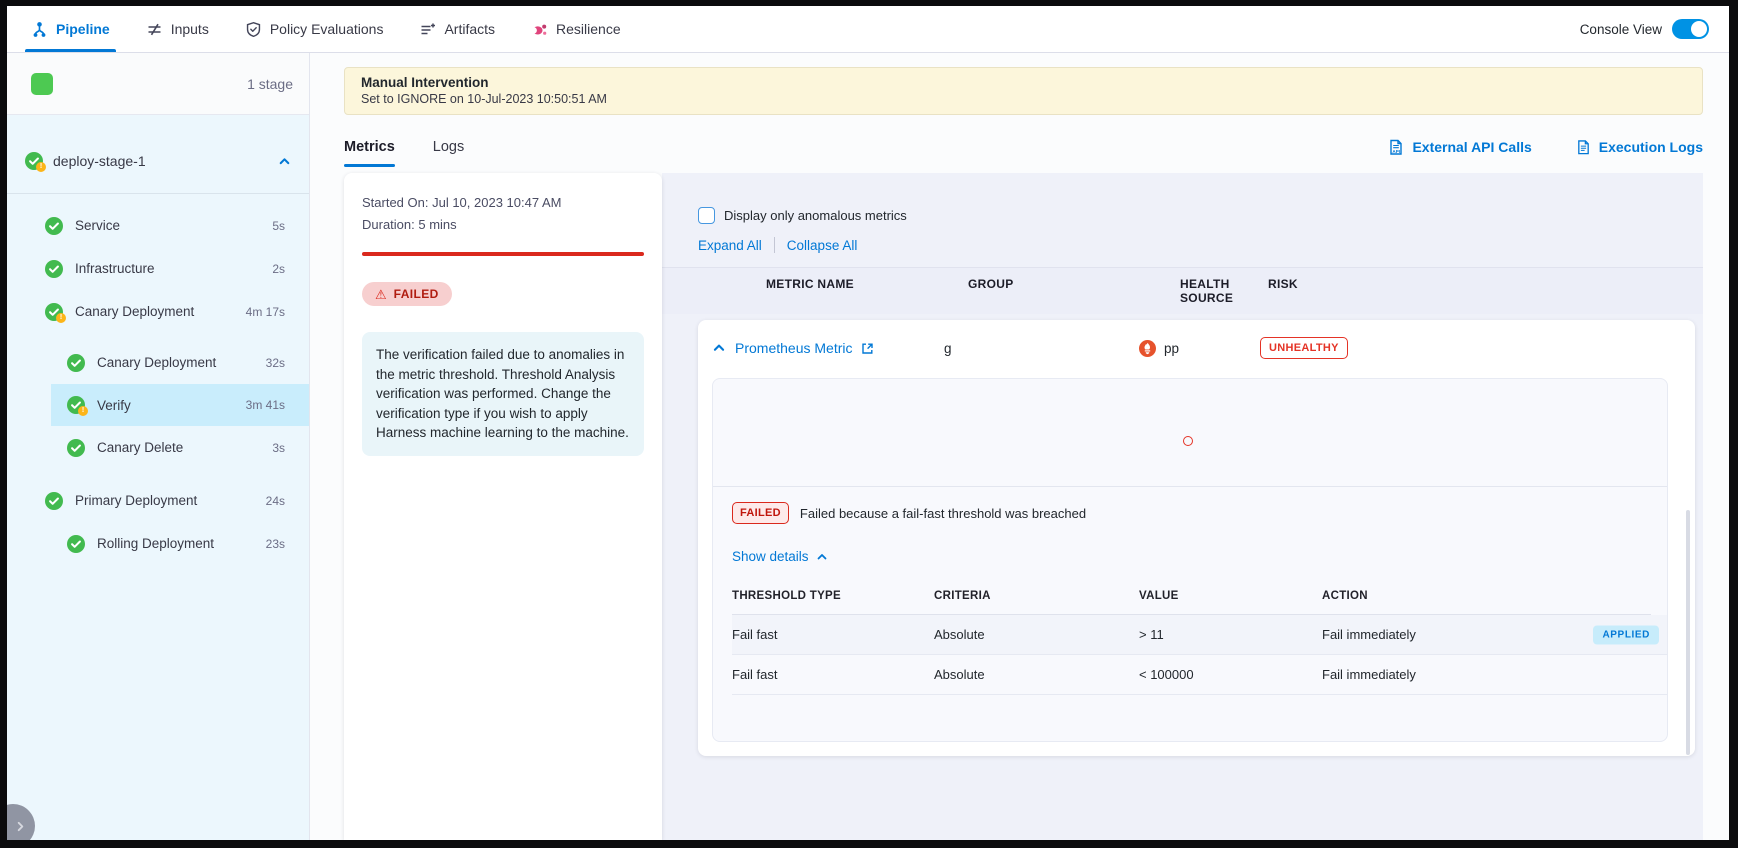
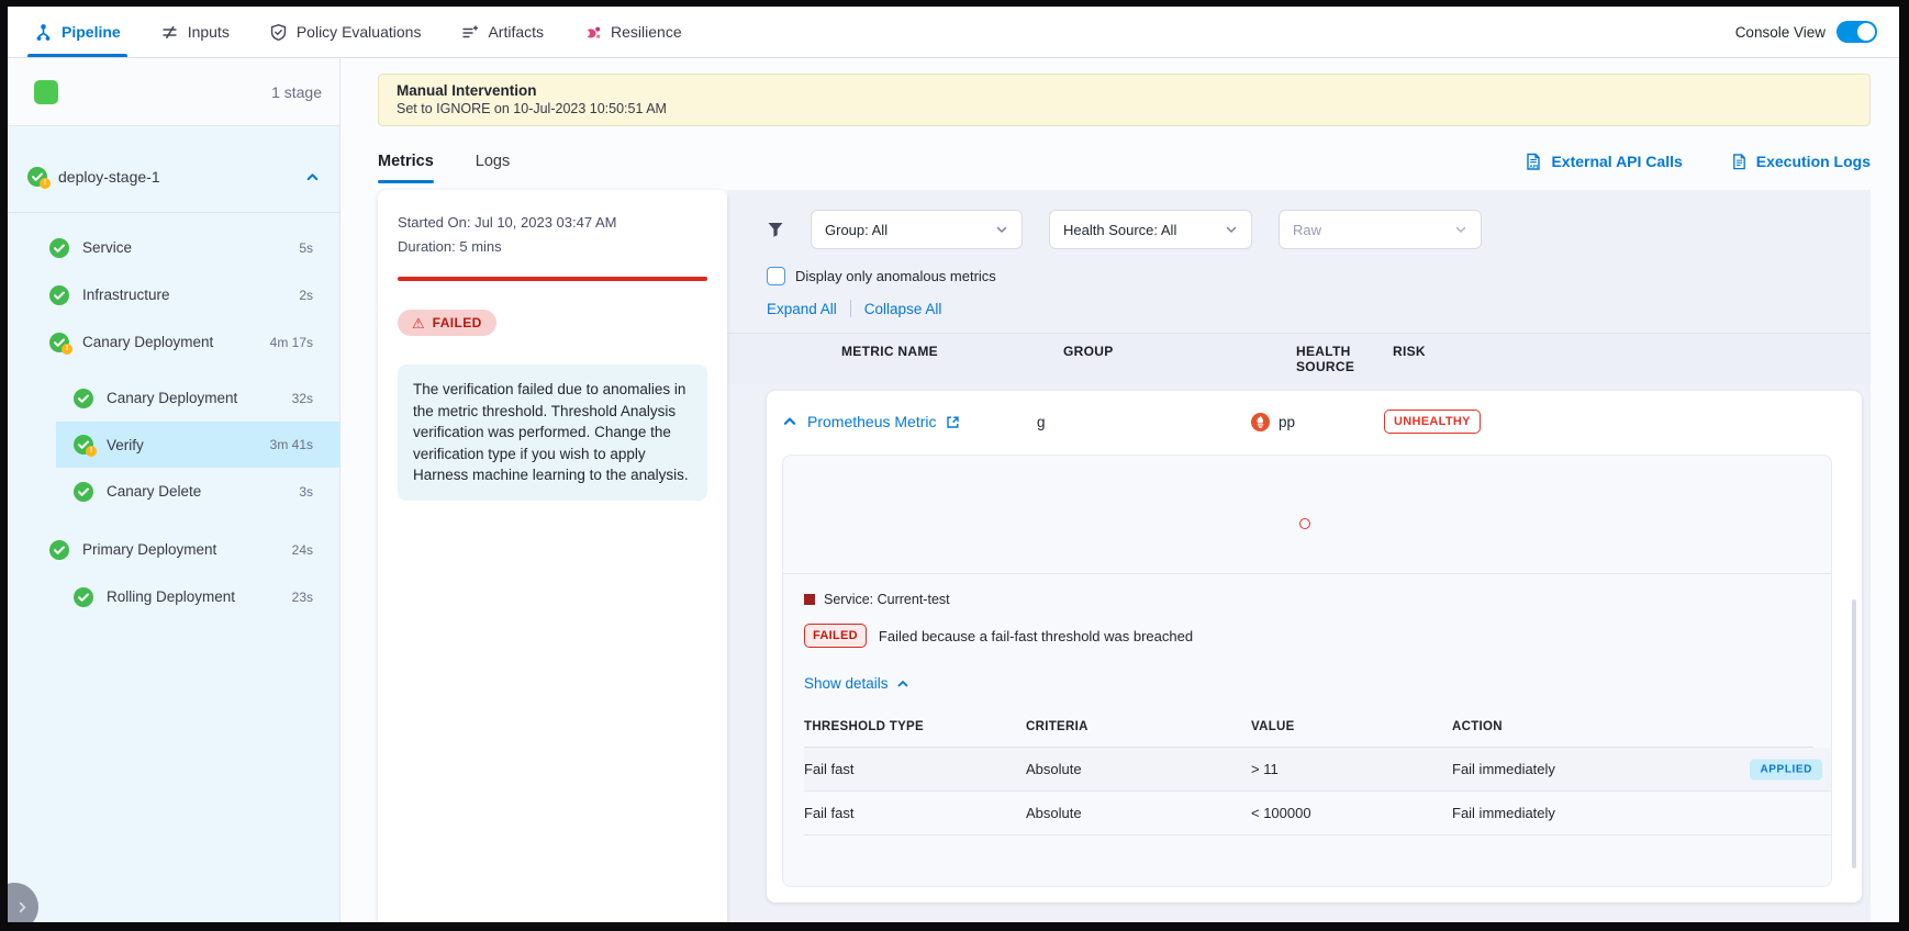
  Pipeline
  Inputs
  Policy Evaluations
  Artifacts
  Resilience
  Console View
  1 stage
  deploy-stage-1
  Service
  5s
  Infrastructure
  2s
  Canary Deployment
  4m 17s
  Canary Deployment
  32s
  Verify
  3m 41s
  Canary Delete
  3s
  Primary Deployment
  24s
  Rolling Deployment
  23s
  Manual Intervention
  Set to IGNORE on 10-Jul-2023 10:50:51 AM
  Metrics
  Logs
  External API Calls
  Execution Logs
- Started On: Jul 10, 2023 10:47 AM
+ Started On: Jul 10, 2023 03:47 AM
  Duration: 5 mins
  ⚠
  FAILED
- The verification failed due to anomalies in the metric threshold. Threshold Analysis verification was performed. Change the verification type if you wish to apply Harness machine learning to the machine.
+ The verification failed due to anomalies in the metric threshold. Threshold Analysis verification was performed. Change the verification type if you wish to apply Harness machine learning to the analysis.
+ Group: All
+ Health Source: All
+ Raw
  Display only anomalous metrics
  Expand All
  Collapse All
  METRIC NAME
  GROUP
  HEALTH SOURCE
  RISK
  Prometheus Metric
  g
  pp
  UNHEALTHY
+ Service: Current-test
  FAILED
  Failed because a fail-fast threshold was breached
  Show details
  THRESHOLD TYPE
  CRITERIA
  VALUE
  ACTION
  Fail fast
  Absolute
  > 11
  Fail immediately
  APPLIED
  Fail fast
  Absolute
  < 100000
  Fail immediately
